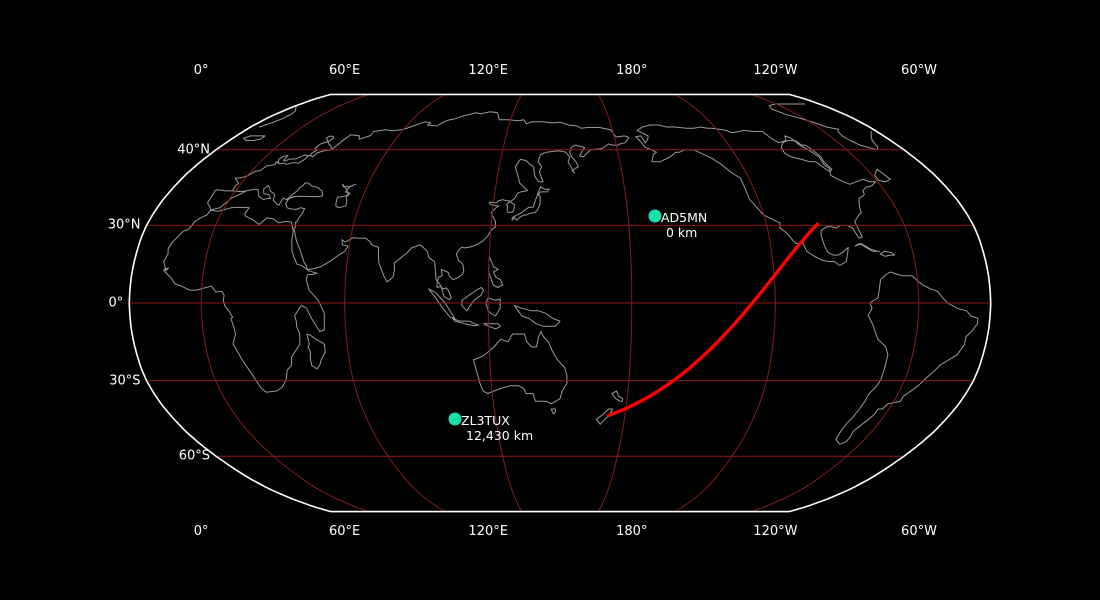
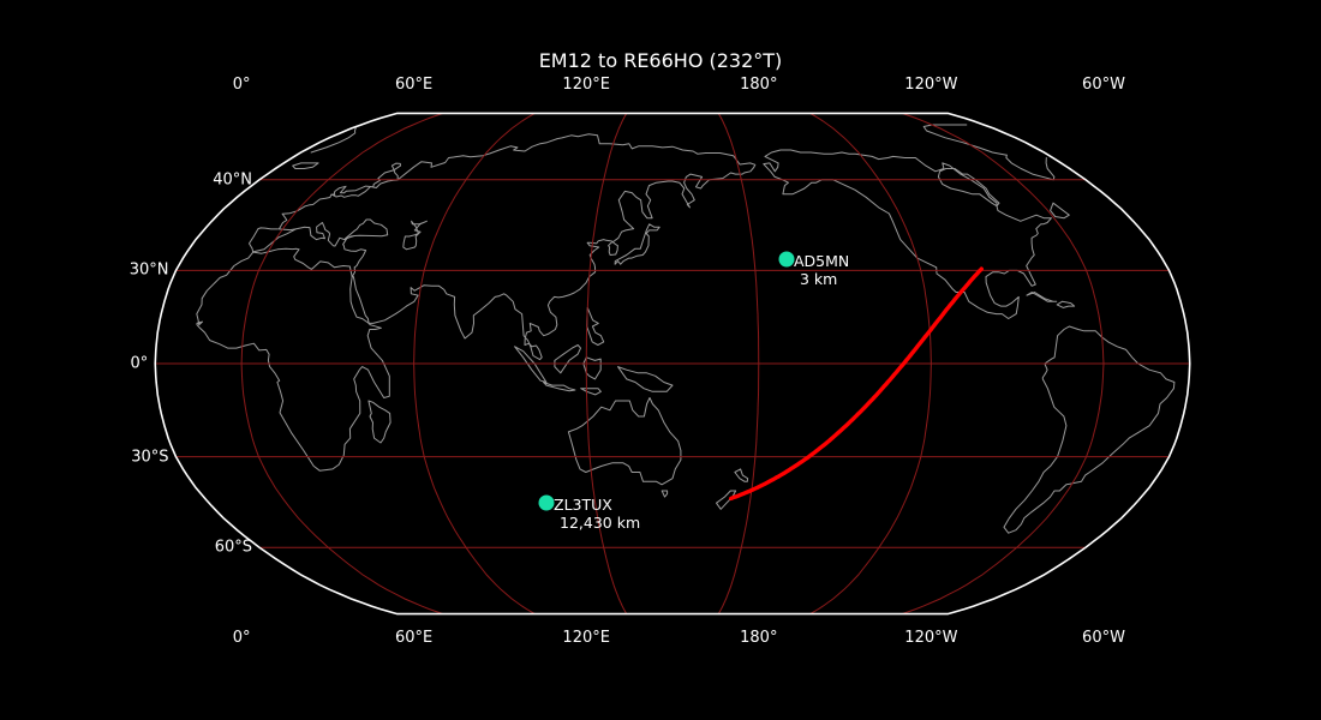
+ EM12 to RE66HO (232°T)
  60°E
  120°E
  180°
  120°W
  60°W
  0°
  60°E
  120°E
  180°
  120°W
  60°W
  0°
  40°N
  30°N
  0°
  30°S
  60°S
  AD5MN
- 0 km
+ 3 km
  ZL3TUX
  12,430 km
